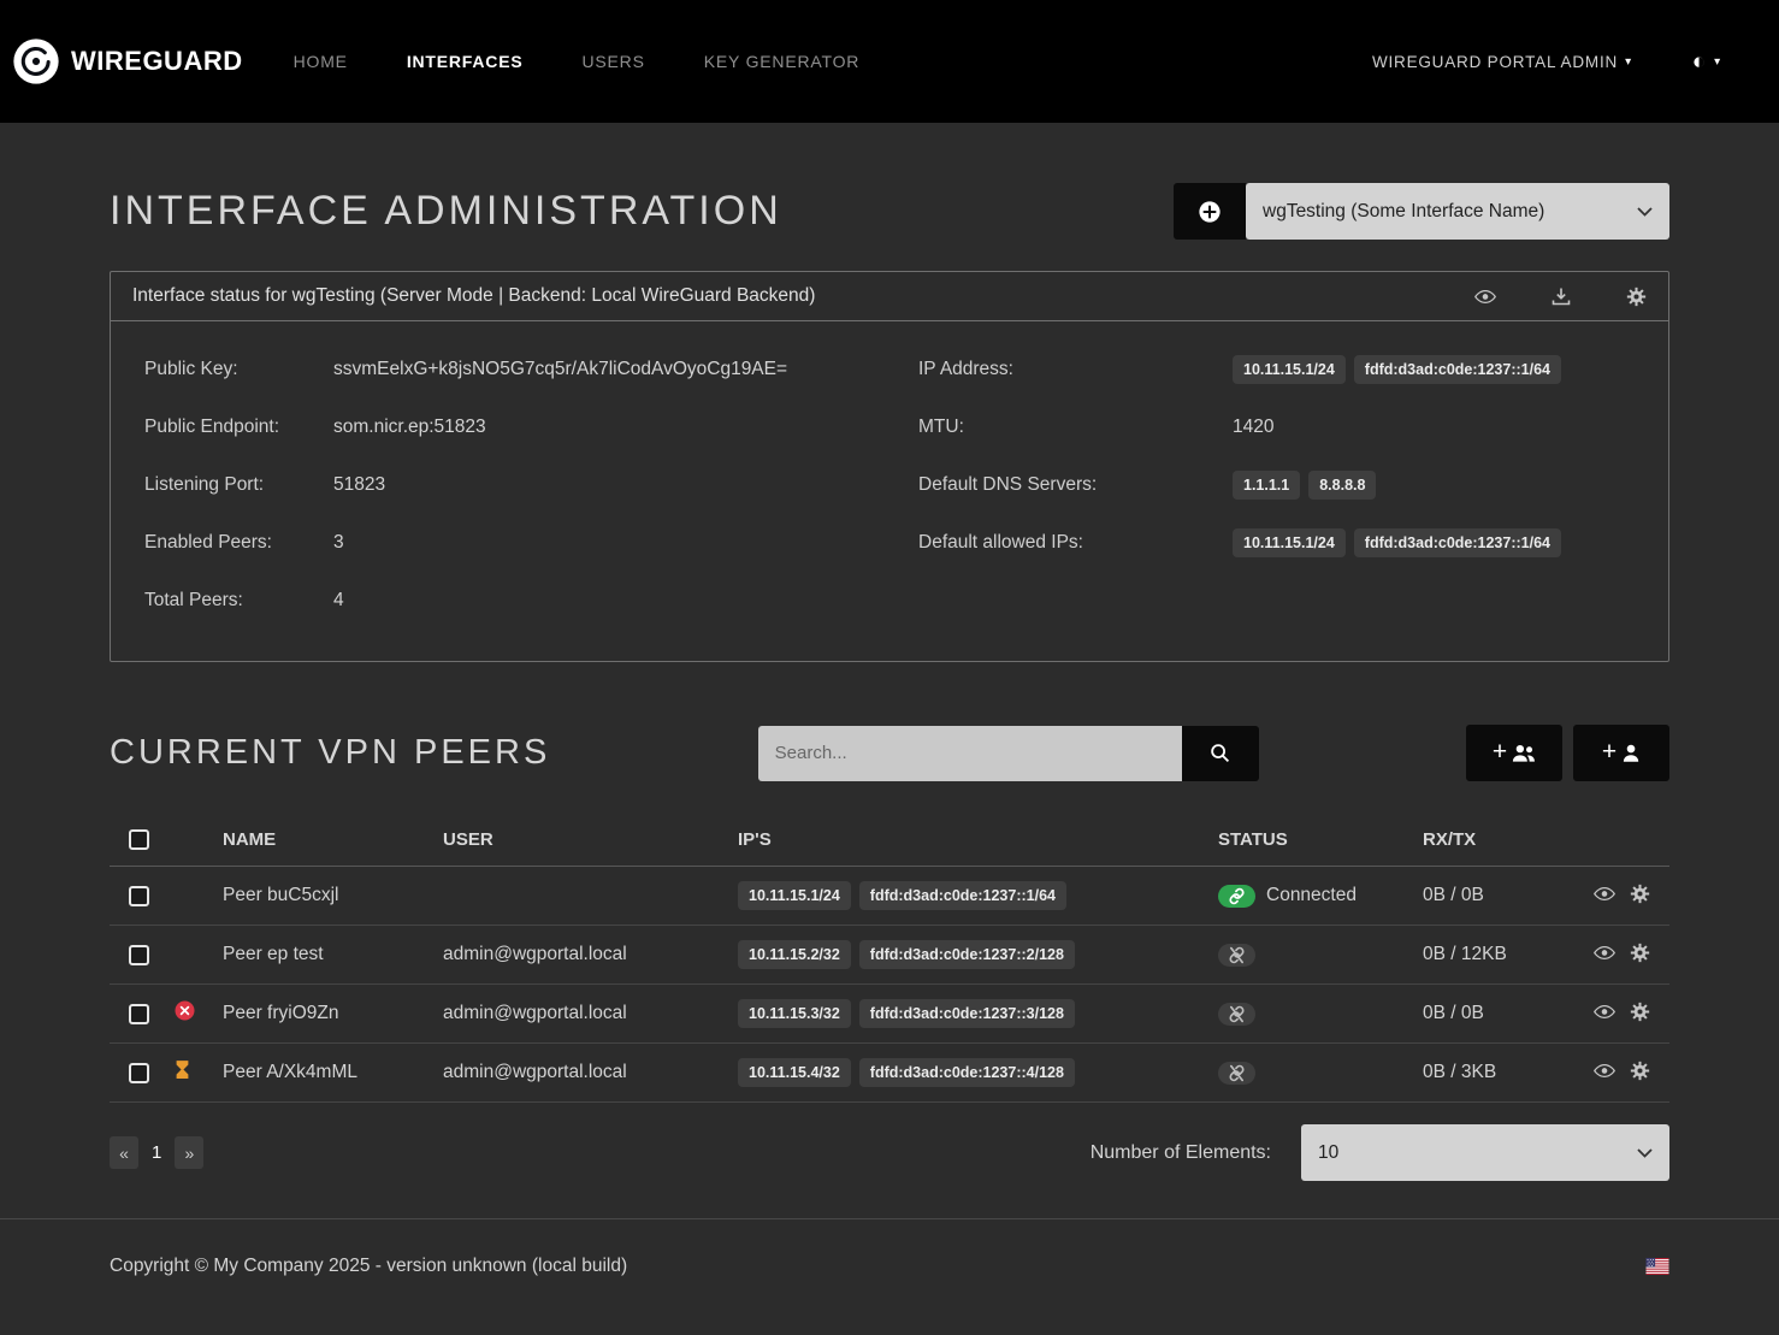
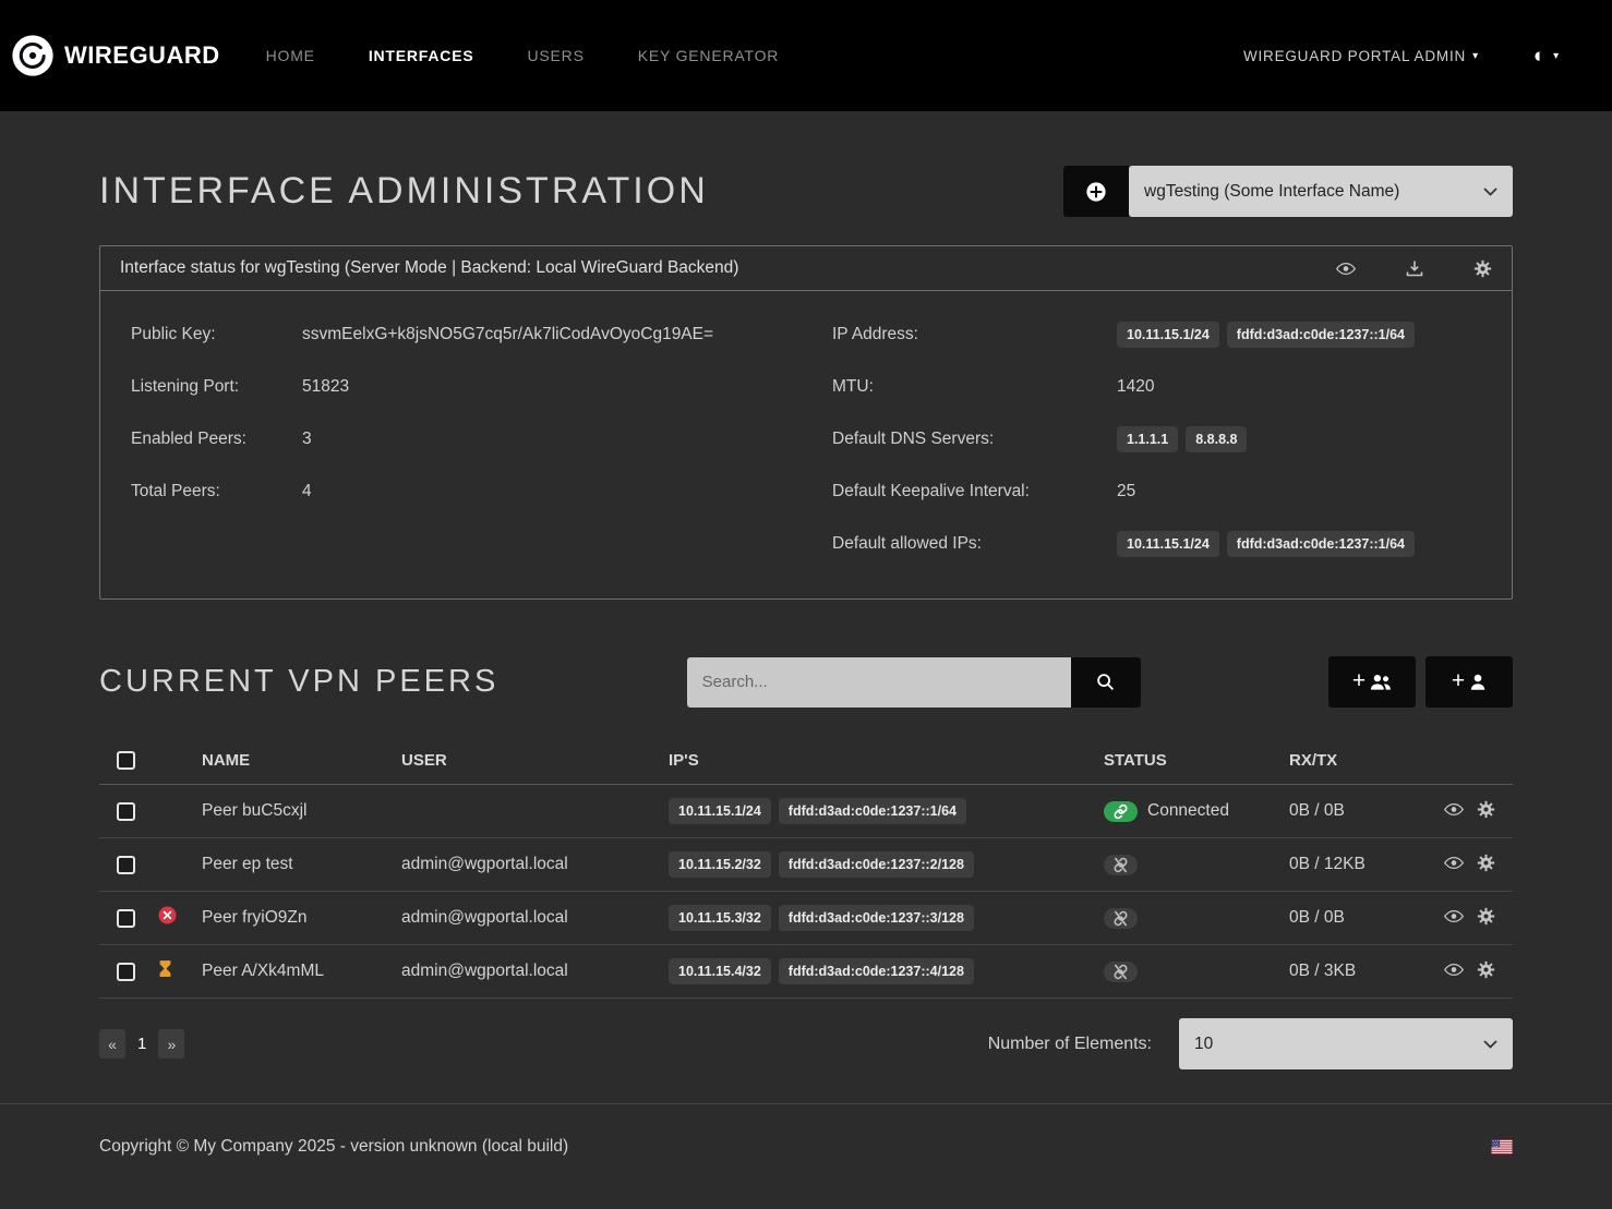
  WIREGUARD
  HOME
  INTERFACES
  USERS
  KEY GENERATOR
  WIREGUARD PORTAL ADMIN
  ▾
  ◐
  ▾
  INTERFACE ADMINISTRATION
  wgTesting (Some Interface Name)
  Interface status for wgTesting (Server Mode | Backend: Local WireGuard Backend)
  Public Key:
  ssvmEelxG+k8jsNO5G7cq5r/Ak7liCodAvOyoCg19AE=
- Public Endpoint:
- som.nicr.ep:51823
  Listening Port:
  51823
  Enabled Peers:
  3
  Total Peers:
  4
  IP Address:
  10.11.15.1/24 fdfd:d3ad:c0de:1237::1/64
  MTU:
  1420
  Default DNS Servers:
  1.1.1.1 8.8.8.8
+ Default Keepalive Interval:
+ 25
  Default allowed IPs:
  10.11.15.1/24 fdfd:d3ad:c0de:1237::1/64
  CURRENT VPN PEERS
  Search...
  +
  +
  		NAME	USER	IP'S	STATUS	RX/TX
  		Peer buC5cxjl		10.11.15.1/24 fdfd:d3ad:c0de:1237::1/64	Connected	0B / 0B
  		Peer ep test	admin@wgportal.local	10.11.15.2/32 fdfd:d3ad:c0de:1237::2/128		0B / 12KB
  		Peer fryiO9Zn	admin@wgportal.local	10.11.15.3/32 fdfd:d3ad:c0de:1237::3/128		0B / 0B
  		Peer A/Xk4mML	admin@wgportal.local	10.11.15.4/32 fdfd:d3ad:c0de:1237::4/128		0B / 3KB
  «
  1
  »
  Number of Elements:
  10
  Copyright © My Company 2025 - version unknown (local build)
